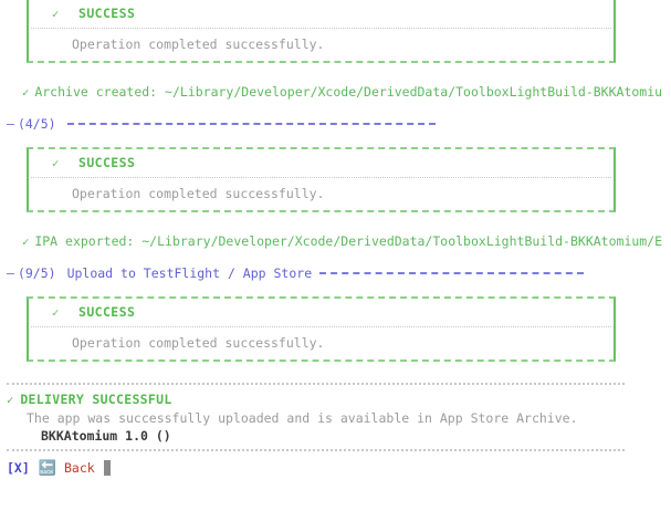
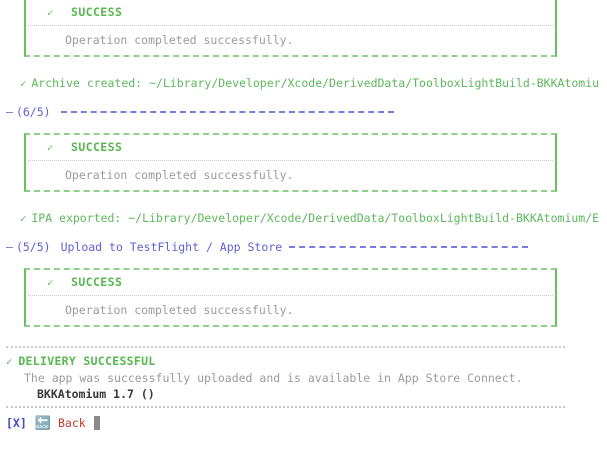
  ✓ SUCCESS
  Operation completed successfully.
  ✓ Archive created: ~/Library/Developer/Xcode/DerivedData/ToolboxLightBuild-BKKAtomiu
  —
- (4/5)
+ (6/5)
  ✓ SUCCESS
  Operation completed successfully.
  ✓ IPA exported: ~/Library/Developer/Xcode/DerivedData/ToolboxLightBuild-BKKAtomium/E
  —
- (9/5)
+ (5/5)
  Upload to TestFlight / App Store
  ✓ SUCCESS
  Operation completed successfully.
  ✓ DELIVERY SUCCESSFUL
- The app was successfully uploaded and is available in App Store Archive.
+ The app was successfully uploaded and is available in App Store Connect.
- BKKAtomium 1.0 ()
+ BKKAtomium 1.7 ()
  [X]
  🔙
  Back
